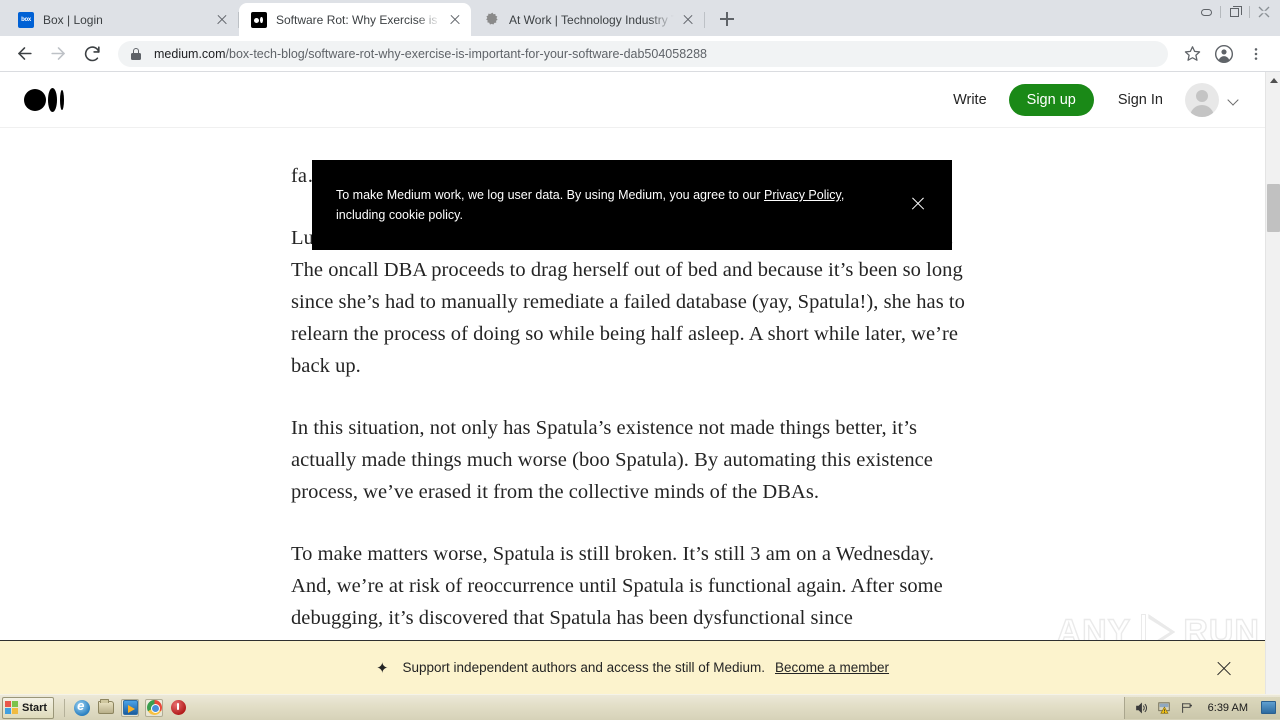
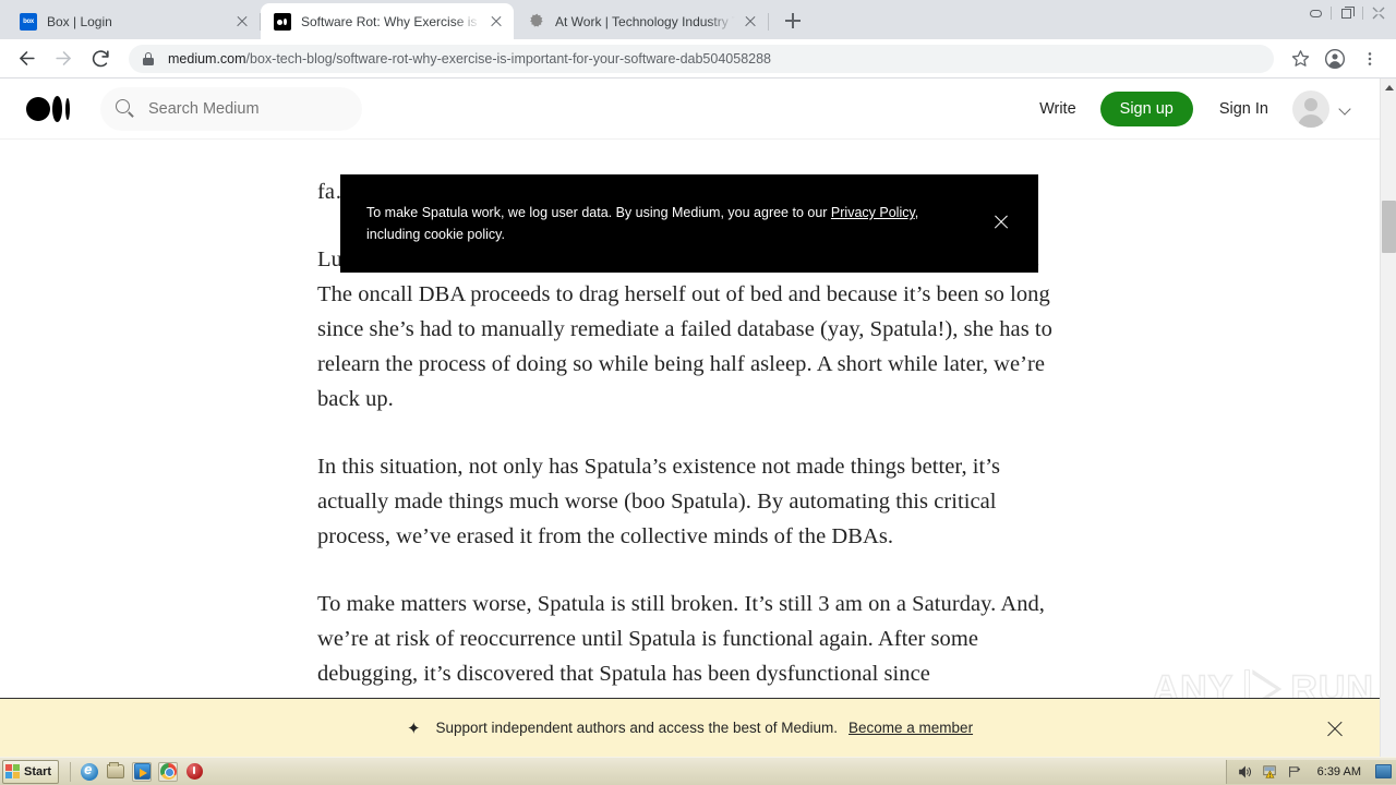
  Box | Login
  Software Rot: Why Exercise is
  At Work | Technology Industry
  medium.com/box-tech-blog/software-rot-why-exercise-is-important-for-your-software-dab504058288
+ Search Medium
  Write
  Sign up
  Sign In
  Lu The oncall DBA proceeds to drag herself out of bed and because it’s been so long since she’s had to manually remediate a failed database (yay, Spatula!), she has to relearn the process of doing so while being half asleep. A short while later, we’re back up.
- In this situation, not only has Spatula’s existence not made things better, it’s actually made things much worse (boo Spatula). By automating this existence process, we’ve erased it from the collective minds of the DBAs.
+ In this situation, not only has Spatula’s existence not made things better, it’s actually made things much worse (boo Spatula). By automating this critical process, we’ve erased it from the collective minds of the DBAs.
- To make matters worse, Spatula is still broken. It’s still 3 am on a Wednesday. And, we’re at risk of reoccurrence until Spatula is functional again. After some debugging, it’s discovered that Spatula has been dysfunctional since
+ To make matters worse, Spatula is still broken. It’s still 3 am on a Saturday. And, we’re at risk of reoccurrence until Spatula is functional again. After some debugging, it’s discovered that Spatula has been dysfunctional since
- To make Medium work, we log user data. By using Medium, you agree to our Privacy Policy, including cookie policy.
+ To make Spatula work, we log user data. By using Medium, you agree to our Privacy Policy, including cookie policy.
  ANY
  RUN
  ✦
- Support independent authors and access the still of Medium.
+ Support independent authors and access the best of Medium.
  Become a member
  Start
  6:39 AM
